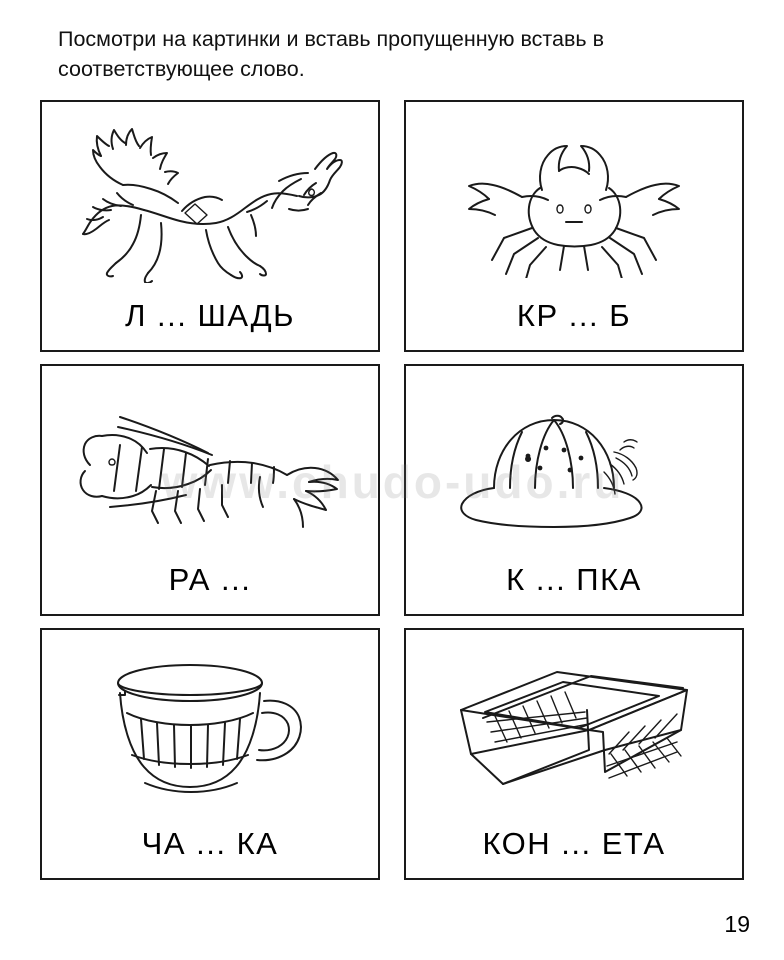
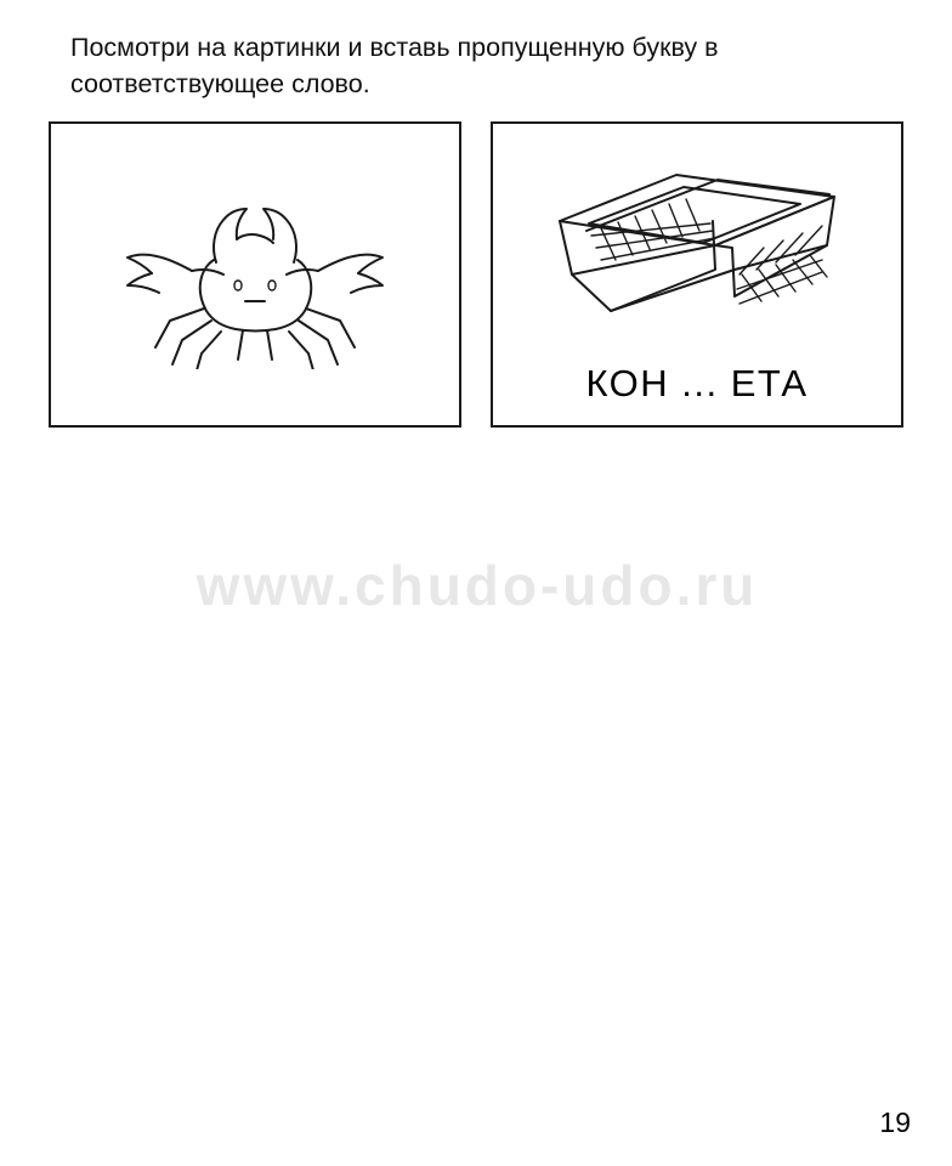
- Посмотри на картинки и вставь пропущенную вставь в соответствующее слово.
+ Посмотри на картинки и вставь пропущенную букву в соответствующее слово.
- Л ... ШАДЬ
- КР ... Б
- РА ...
- К ... ПКА
- ЧА ... КА
  КОН ... ЕТА
  www.chudo-udo.ru
  19
